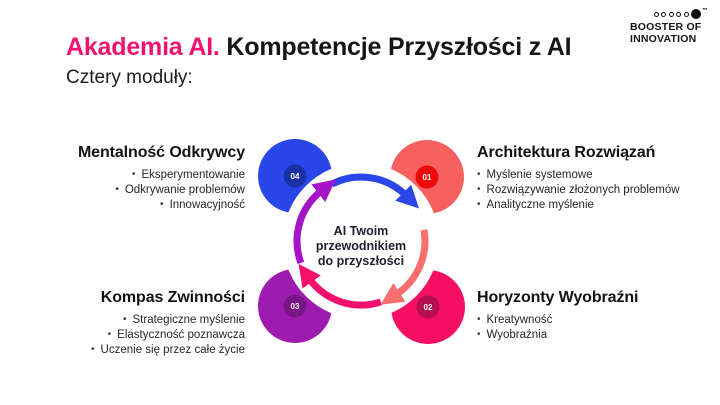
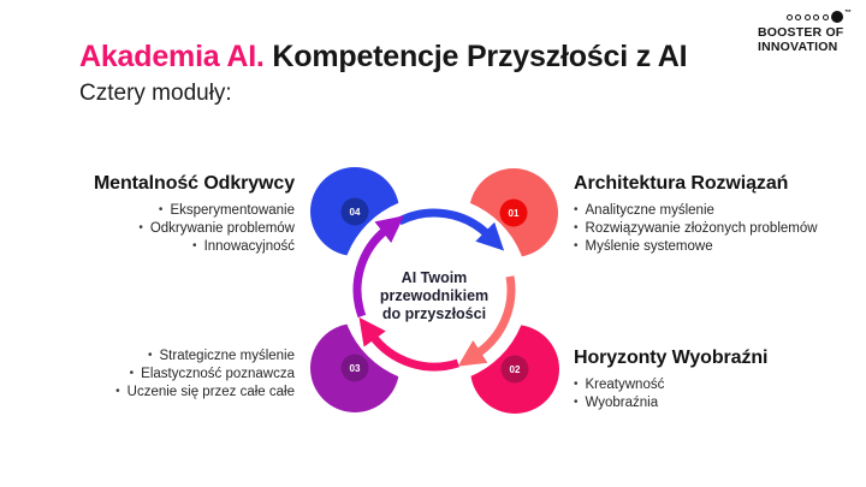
  Akademia AI. Kompetencje Przyszłości z AI
  Cztery moduły:
  BOOSTER OF
  INNOVATION
  Mentalność Odkrywcy
  Eksperymentowanie
  Odkrywanie problemów
  Innowacyjność
  Architektura Rozwiązań
- Myślenie systemowe
+ Analityczne myślenie
  Rozwiązywanie złożonych problemów
- Analityczne myślenie
+ Myślenie systemowe
- Kompas Zwinności
  Strategiczne myślenie
  Elastyczność poznawcza
- Uczenie się przez całe życie
+ Uczenie się przez całe całe
  Horyzonty Wyobraźni
  Kreatywność
  Wyobraźnia
  AI Twoim
  przewodnikiem
  do przyszłości
  04
  01
  03
  02
